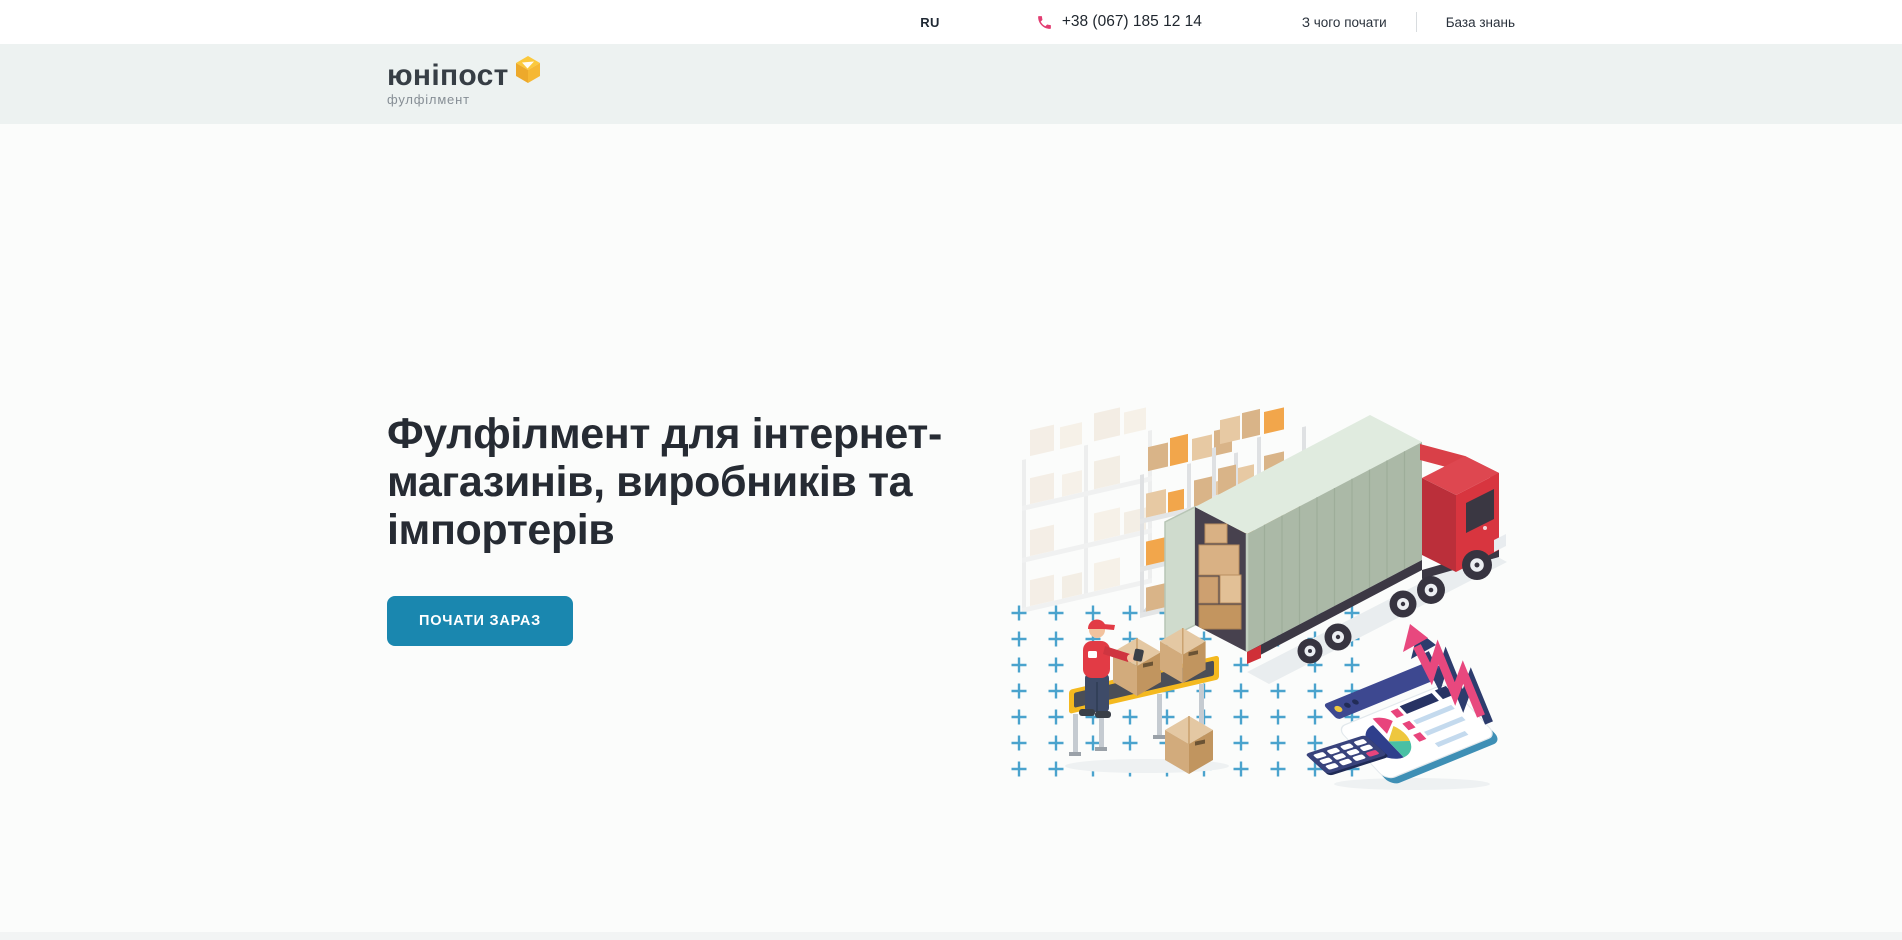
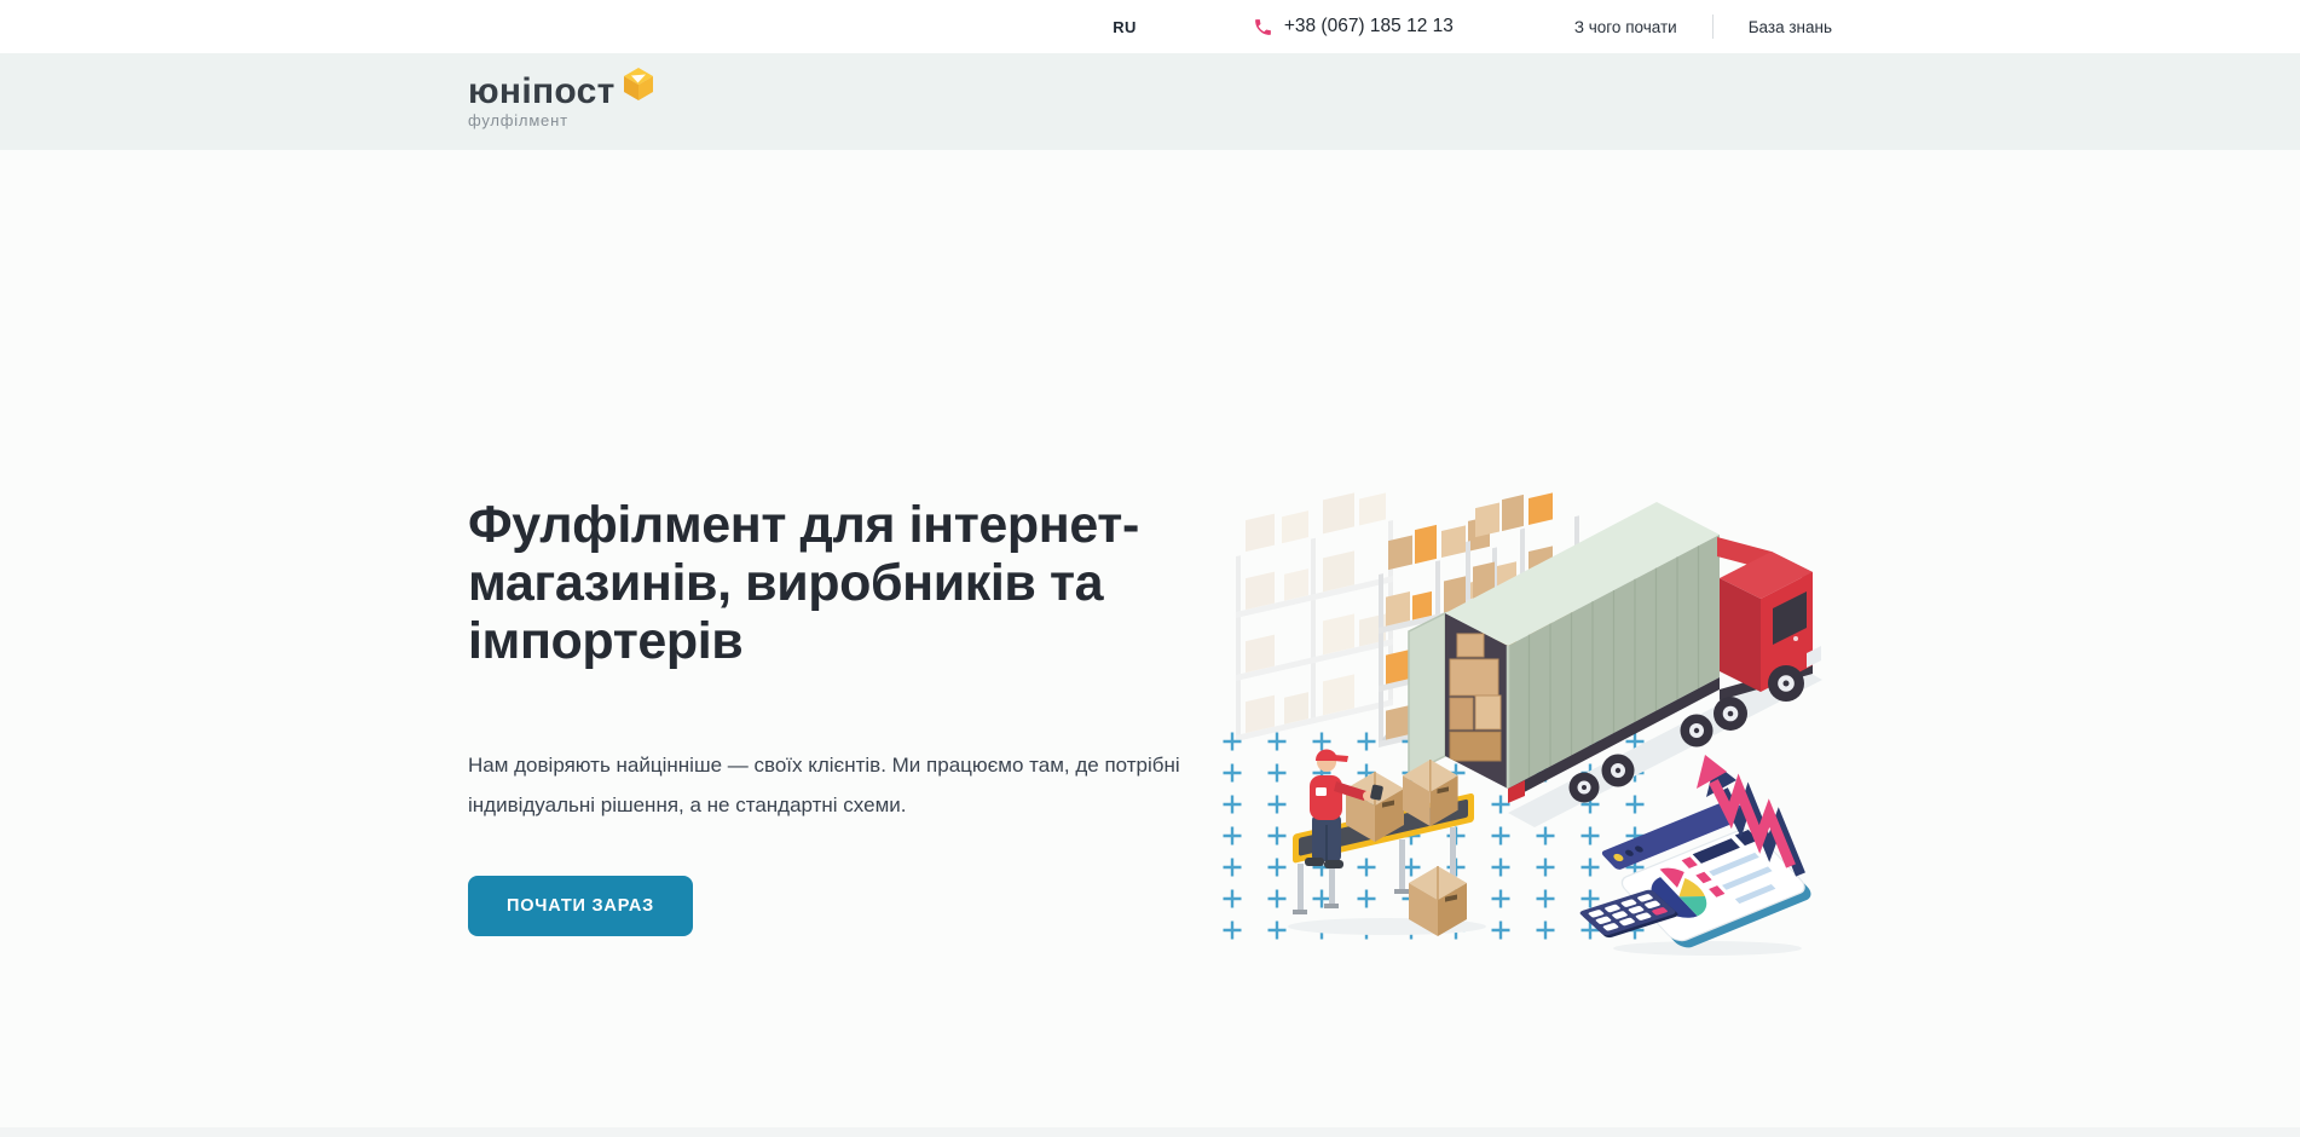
  RU
- +38 (067) 185 12 14
+ +38 (067) 185 12 13
  З чого почати
  База знань
  юніпост
  фулфілмент
  Фулфілмент для інтернет-
  магазинів, виробників та
  імпортерів
+ Нам довіряють найцінніше — своїх клієнтів. Ми працюємо там, де потрібні індивідуальні рішення, а не стандартні схеми.
  ПОЧАТИ ЗАРАЗ
